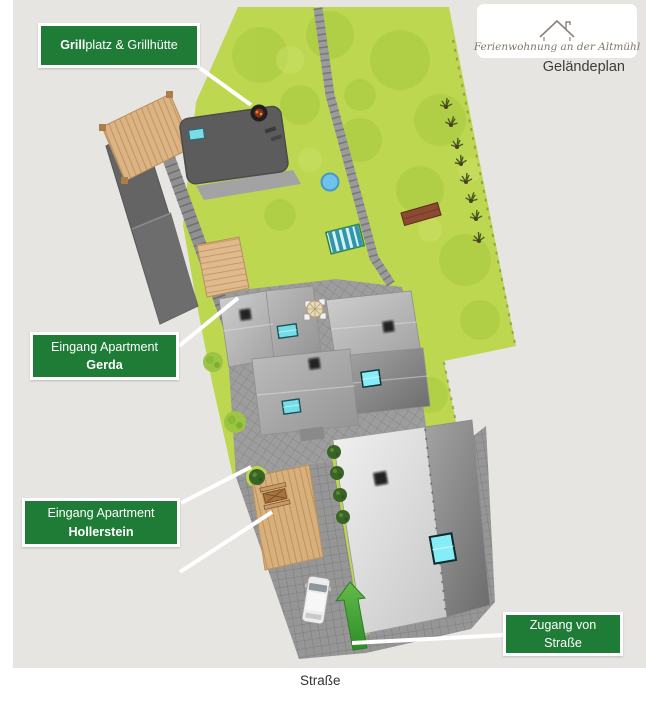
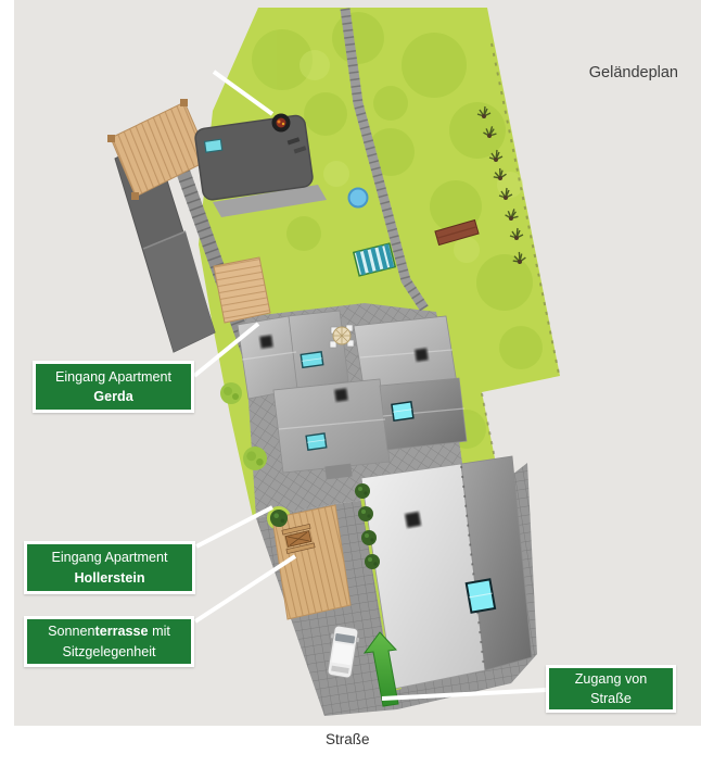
- Grillplatz & Grillhütte
  Eingang Apartment
  Gerda
  Eingang Apartment
  Hollerstein
+ Sonnenterrasse mit
+ Sitzgelegenheit
  Zugang von
  Straße
- Ferienwohnung an der Altmühl
  Geländeplan
  Straße
